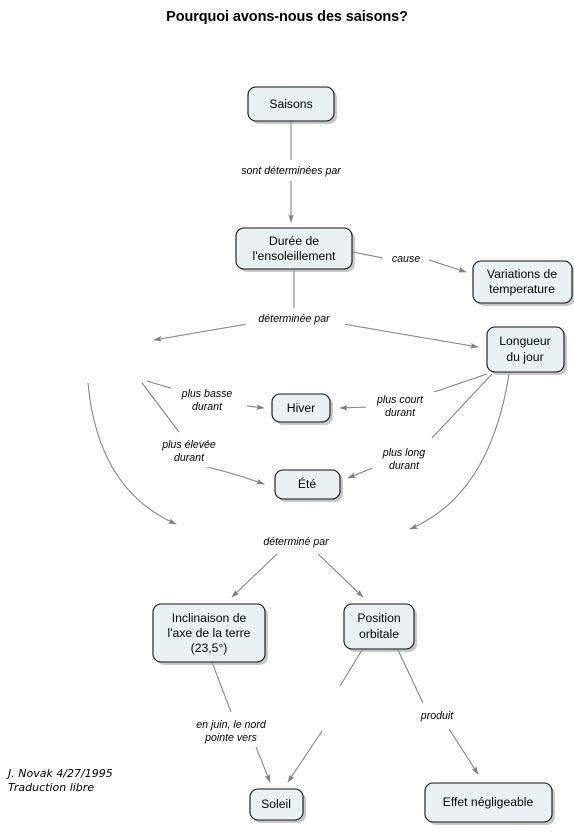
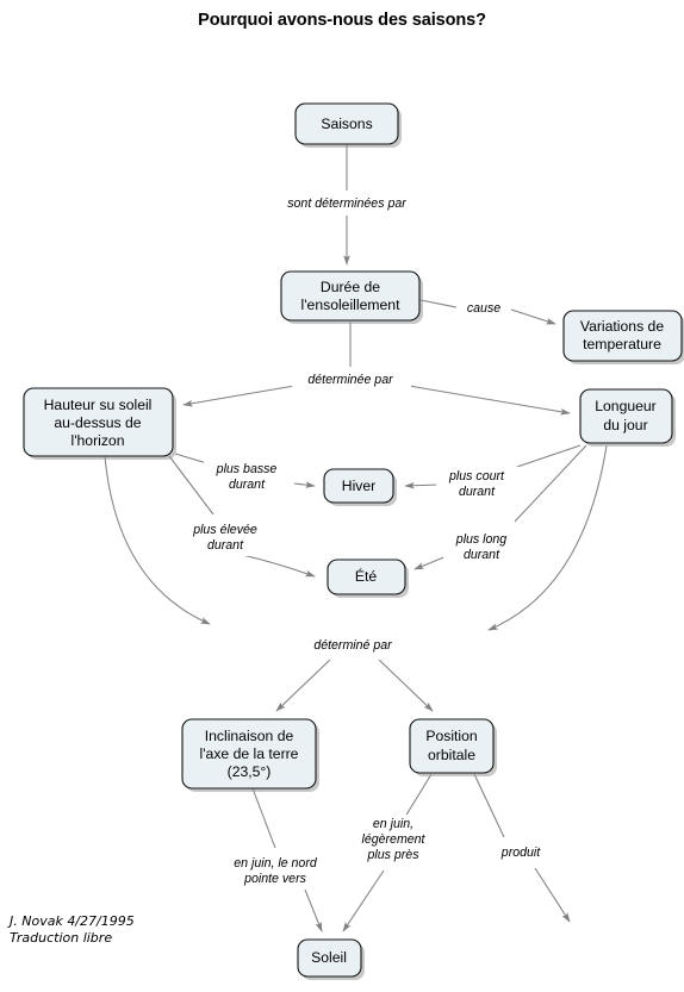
  Pourquoi avons-nous des saisons?
  sont déterminées par
  cause
  déterminée par
  plus basse
  durant
  plus court
  durant
  plus élevée
  durant
  plus long
  durant
  déterminé par
  en juin, le nord
  pointe vers
+ en juin,
+ légèrement
+ plus près
  produit
  Saisons
  Durée de
  l'ensoleillement
  Variations de
  temperature
+ Hauteur su soleil
+ au-dessus de
+ l'horizon
  Longueur
  du jour
  Hiver
  Été
  Inclinaison de
  l'axe de la terre
  (23,5°)
  Position
  orbitale
  Soleil
- Effet négligeable
  J. Novak 4/27/1995
  Traduction libre
